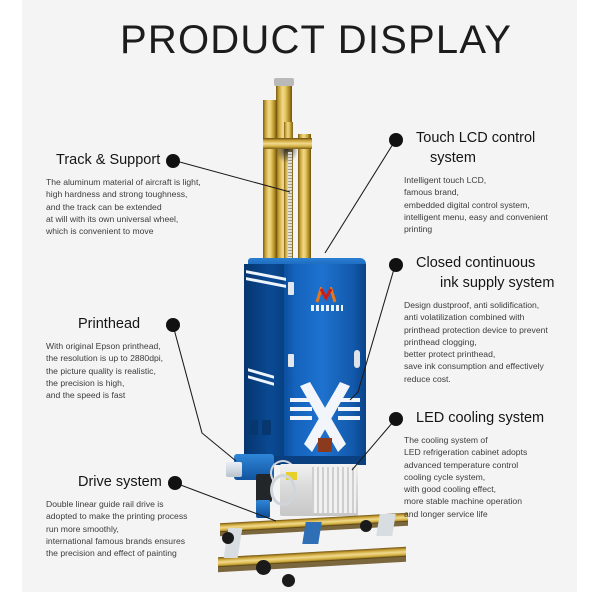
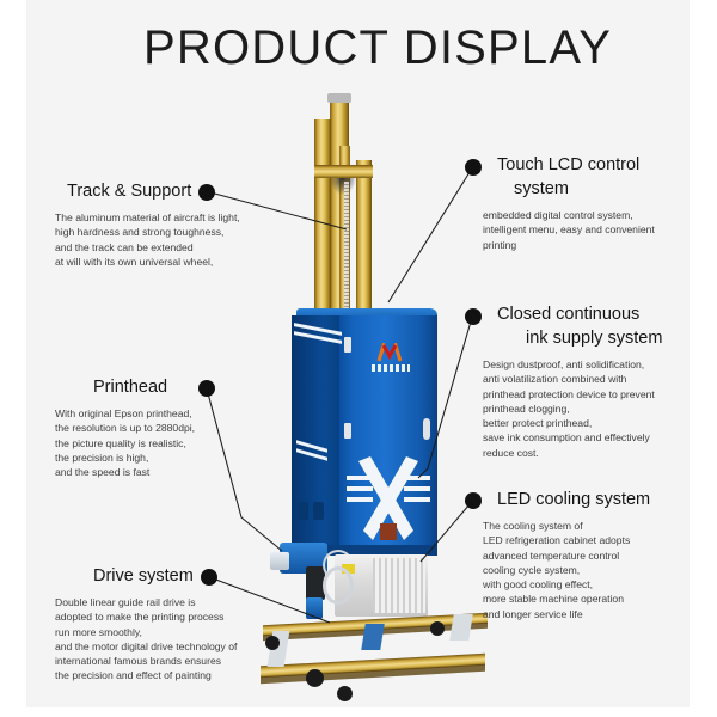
  PRODUCT DISPLAY
  Track & Support
  The aluminum material of aircraft is light,
  high hardness and strong toughness,
  and the track can be extended
  at will with its own universal wheel,
- which is convenient to move
  Printhead
  With original Epson printhead,
  the resolution is up to 2880dpi,
  the picture quality is realistic,
  the precision is high,
  and the speed is fast
  Drive system
  Double linear guide rail drive is
  adopted to make the printing process
  run more smoothly,
+ and the motor digital drive technology of
  international famous brands ensures
  the precision and effect of painting
  Touch LCD control
  system
- Intelligent touch LCD,
- famous brand,
  embedded digital control system,
  intelligent menu, easy and convenient
  printing
  Closed continuous
  ink supply system
  Design dustproof, anti solidification,
  anti volatilization combined with
  printhead protection device to prevent
  printhead clogging,
  better protect printhead,
  save ink consumption and effectively
  reduce cost.
  LED cooling system
  The cooling system of
  LED refrigeration cabinet adopts
  advanced temperature control
  cooling cycle system,
  with good cooling effect,
  more stable machine operation
  and longer service life
